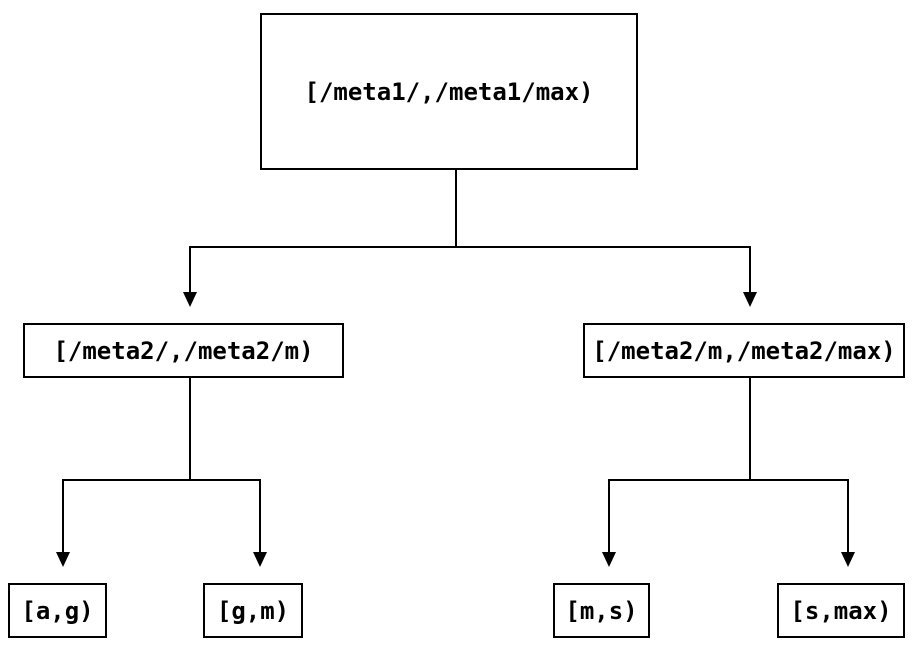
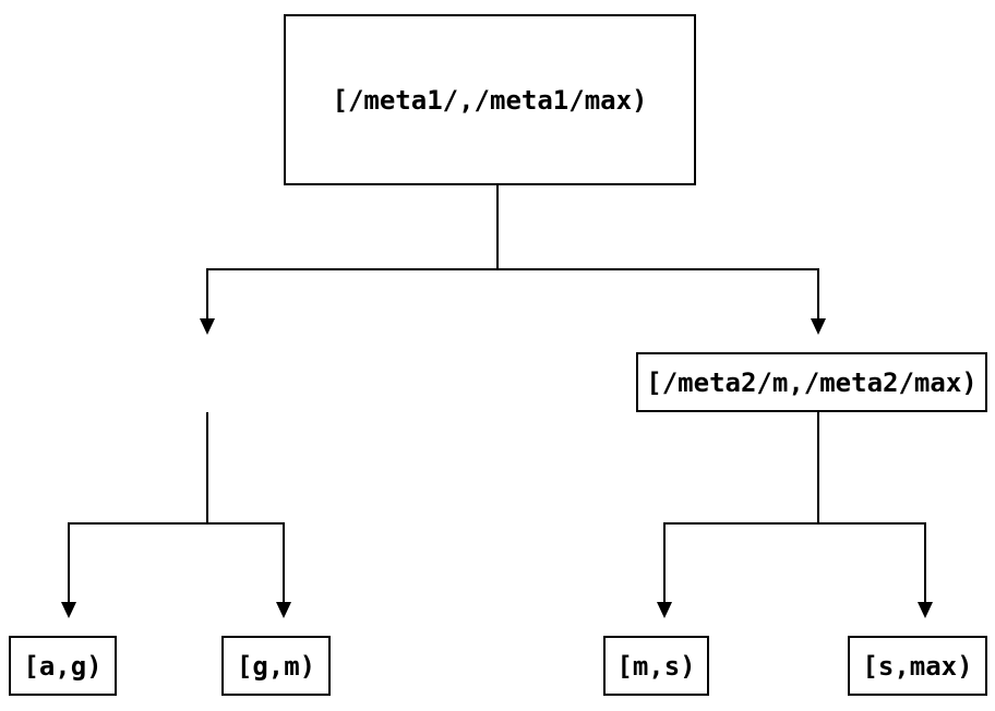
  [/meta1/,/meta1/max)
- [/meta2/,/meta2/m)
  [/meta2/m,/meta2/max)
  [a,g)
  [g,m)
  [m,s)
  [s,max)
